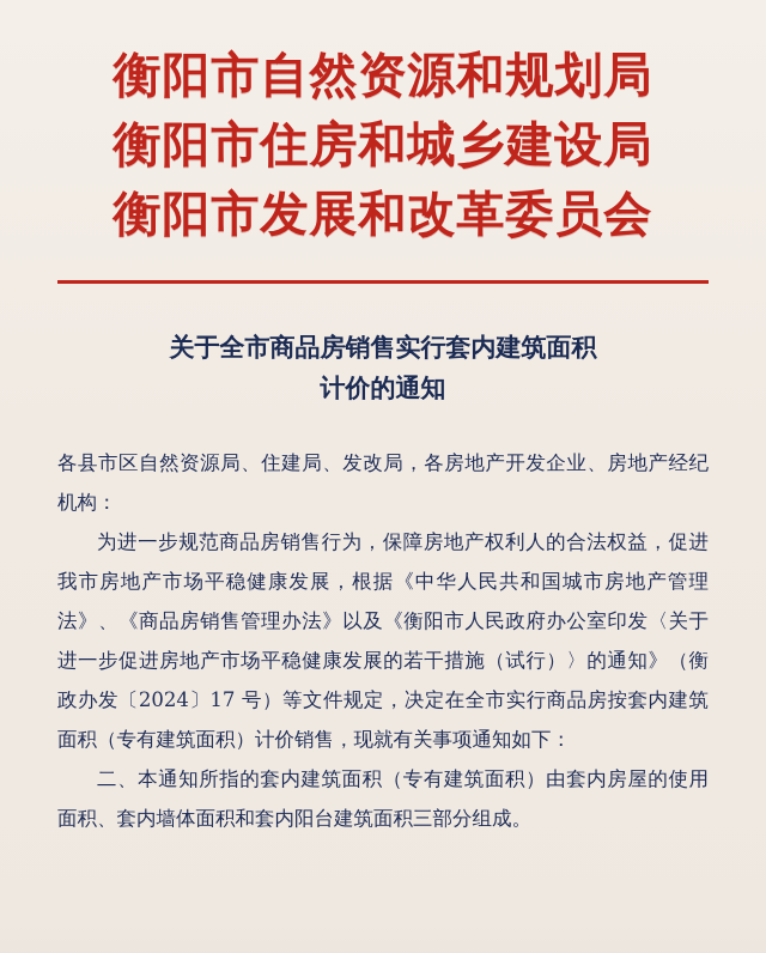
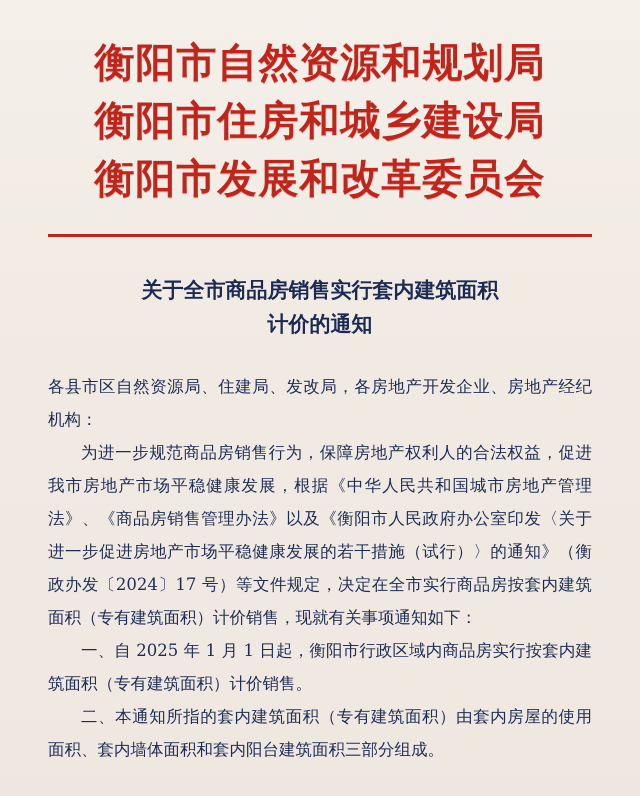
  衡阳市自然资源和规划局
  衡阳市住房和城乡建设局
  衡阳市发展和改革委员会
  关于全市商品房销售实行套内建筑面积
  计价的通知
  各县市区自然资源局、住建局、发改局，各房地产开发企业、房地产经纪机构：
  为进一步规范商品房销售行为，保障房地产权利人的合法权益，促进我市房地产市场平稳健康发展，根据《中华人民共和国城市房地产管理法》、《商品房销售管理办法》以及《衡阳市人民政府办公室印发〈关于进一步促进房地产市场平稳健康发展的若干措施（试行）〉的通知》（衡政办发〔2024〕17 号）等文件规定，决定在全市实行商品房按套内建筑面积（专有建筑面积）计价销售，现就有关事项通知如下：
+ 一、自 2025 年 1 月 1 日起，衡阳市行政区域内商品房实行按套内建筑面积（专有建筑面积）计价销售。
  二、本通知所指的套内建筑面积（专有建筑面积）由套内房屋的使用面积、套内墙体面积和套内阳台建筑面积三部分组成。
